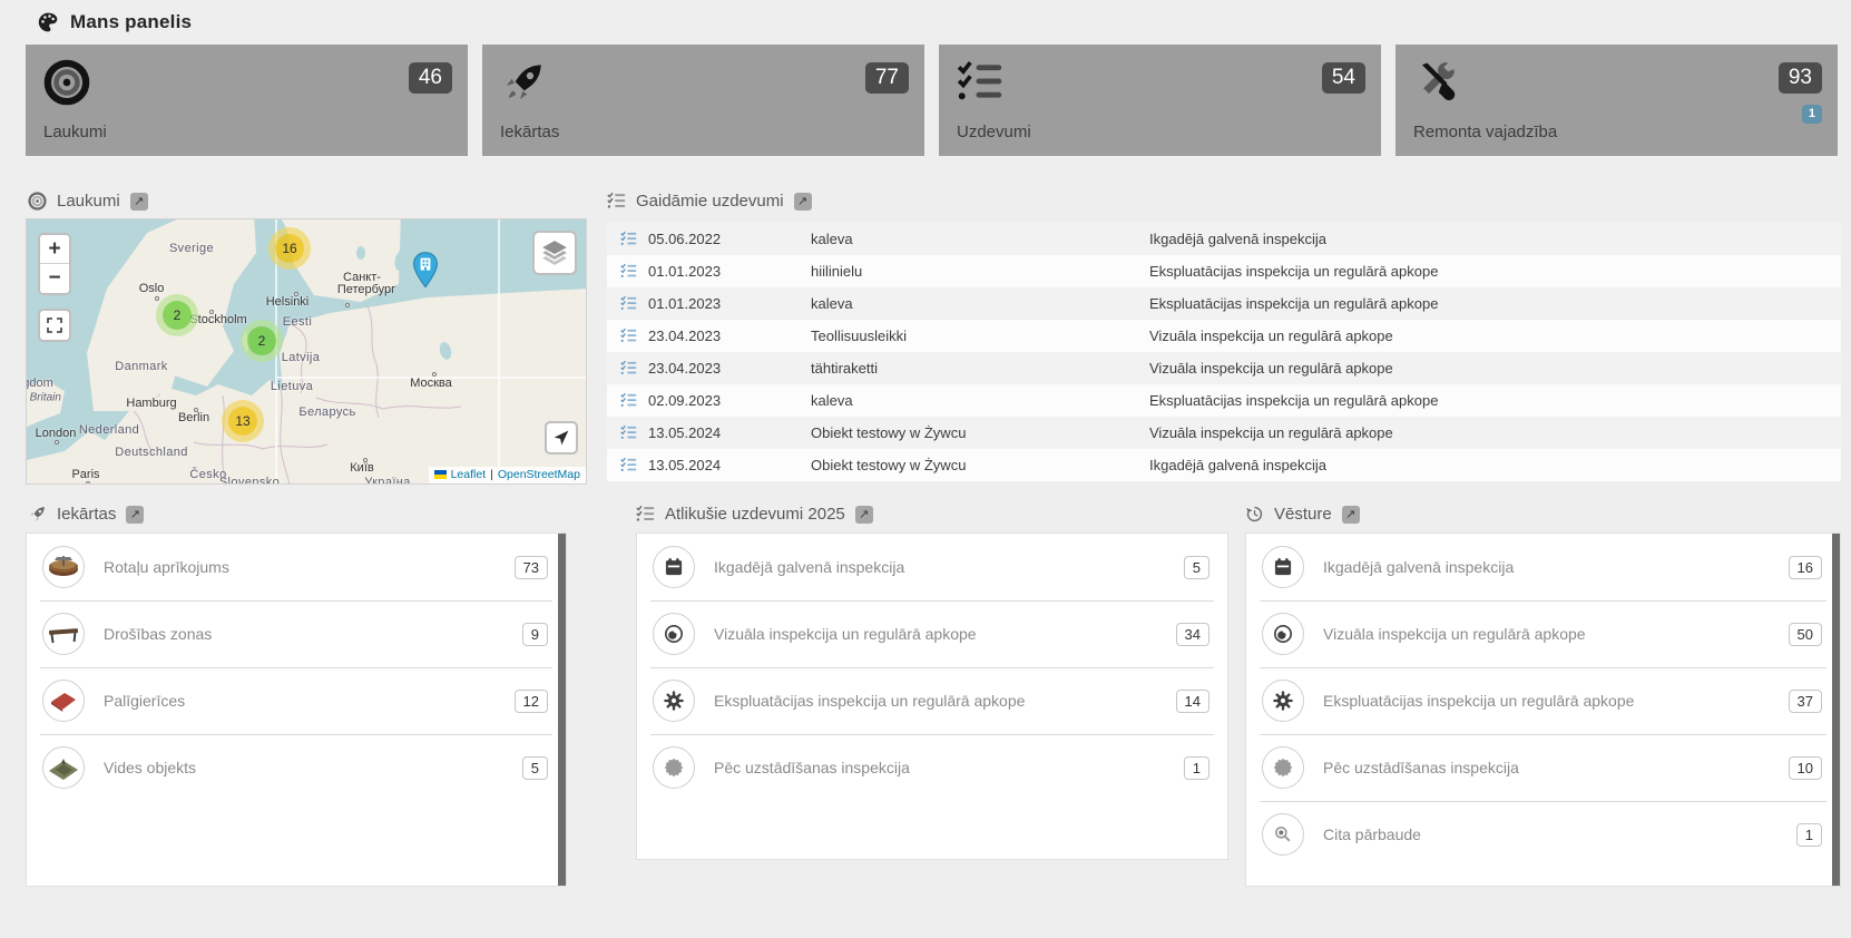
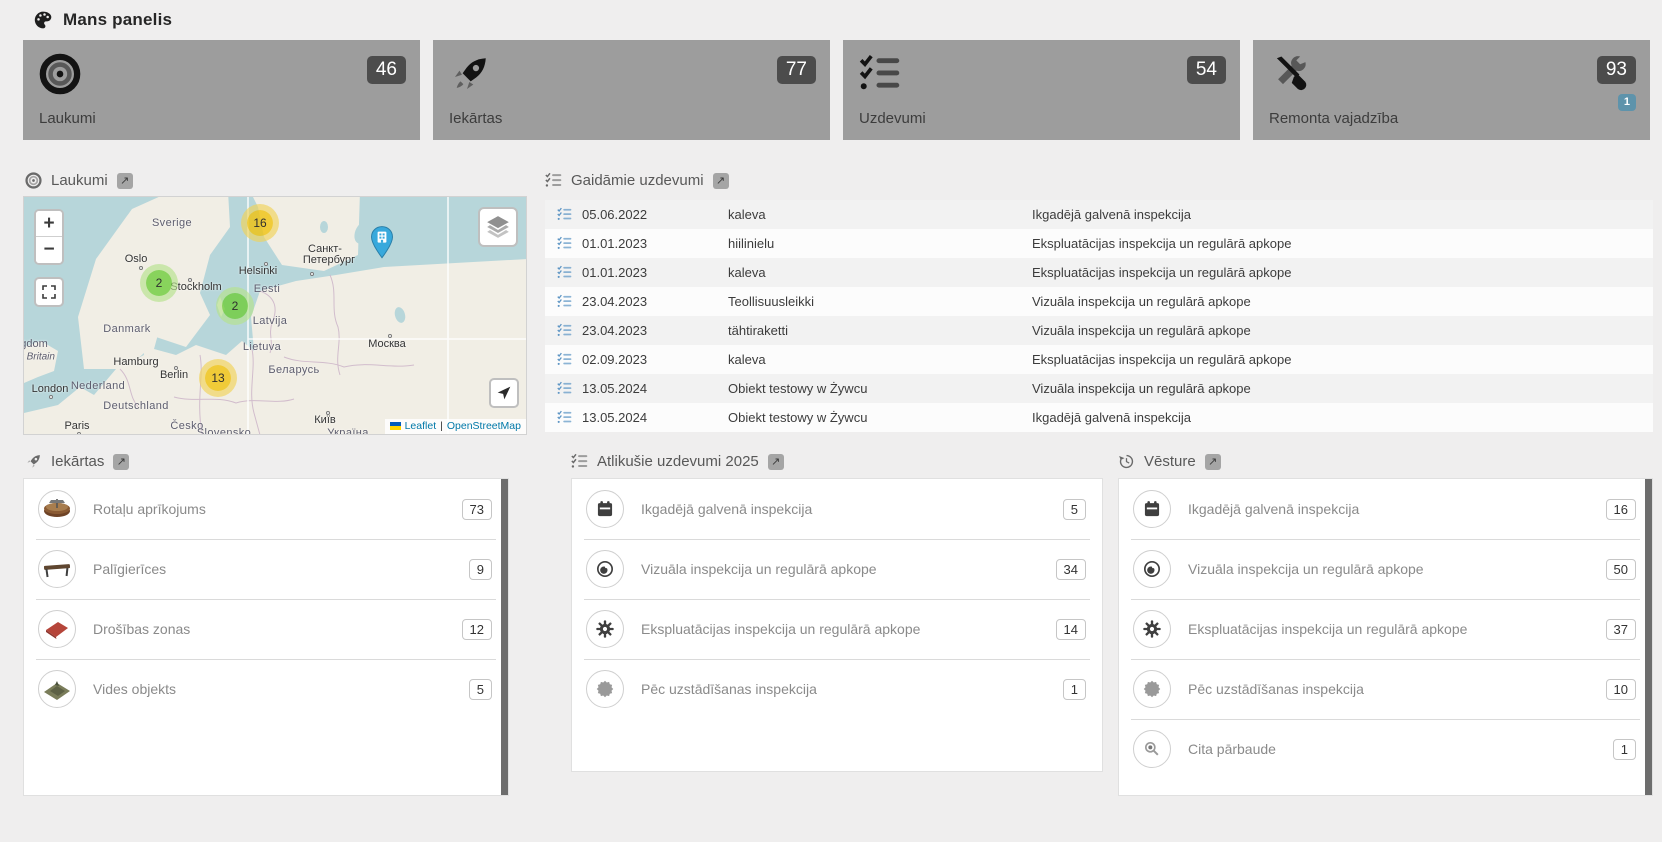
  Mans panelis
  46
  Laukumi
  77
  Iekārtas
  54
  Uzdevumi
  93
  1
  Remonta vajadzība
  Laukumi
  ↗
  Sverige
  Oslo
  Stockholm
  Helsinki
  Санкт-
  Петербург
  Eesti
  Latvija
  Lietuva
  Danmark
  Москва
  Беларусь
  Hamburg
  Berlin
  Nederland
  Deutschland
  London
  Paris
  Česko
  Slovensko
  Київ
  Україна
  gdom
  Britain
  16
  2
  2
  13
  +
  −
  Leaflet
  |
  OpenStreetMap
  Gaidāmie uzdevumi
  ↗
  05.06.2022
  kaleva
  Ikgadējā galvenā inspekcija
  01.01.2023
  hiilinielu
  Ekspluatācijas inspekcija un regulārā apkope
  01.01.2023
  kaleva
  Ekspluatācijas inspekcija un regulārā apkope
  23.04.2023
  Teollisuusleikki
  Vizuāla inspekcija un regulārā apkope
  23.04.2023
  tähtiraketti
  Vizuāla inspekcija un regulārā apkope
  02.09.2023
  kaleva
  Ekspluatācijas inspekcija un regulārā apkope
  13.05.2024
  Obiekt testowy w Żywcu
  Vizuāla inspekcija un regulārā apkope
  13.05.2024
  Obiekt testowy w Żywcu
  Ikgadējā galvenā inspekcija
  Iekārtas
  ↗
  Rotaļu aprīkojums
  73
- Drošības zonas
+ Palīgierīces
  9
- Palīgierīces
+ Drošības zonas
  12
  Vides objekts
  5
  Atlikušie uzdevumi 2025
  ↗
  Ikgadējā galvenā inspekcija
  5
  Vizuāla inspekcija un regulārā apkope
  34
  Ekspluatācijas inspekcija un regulārā apkope
  14
  Pēc uzstādīšanas inspekcija
  1
  Vēsture
  ↗
  Ikgadējā galvenā inspekcija
  16
  Vizuāla inspekcija un regulārā apkope
  50
  Ekspluatācijas inspekcija un regulārā apkope
  37
  Pēc uzstādīšanas inspekcija
  10
  Cita pārbaude
  1
